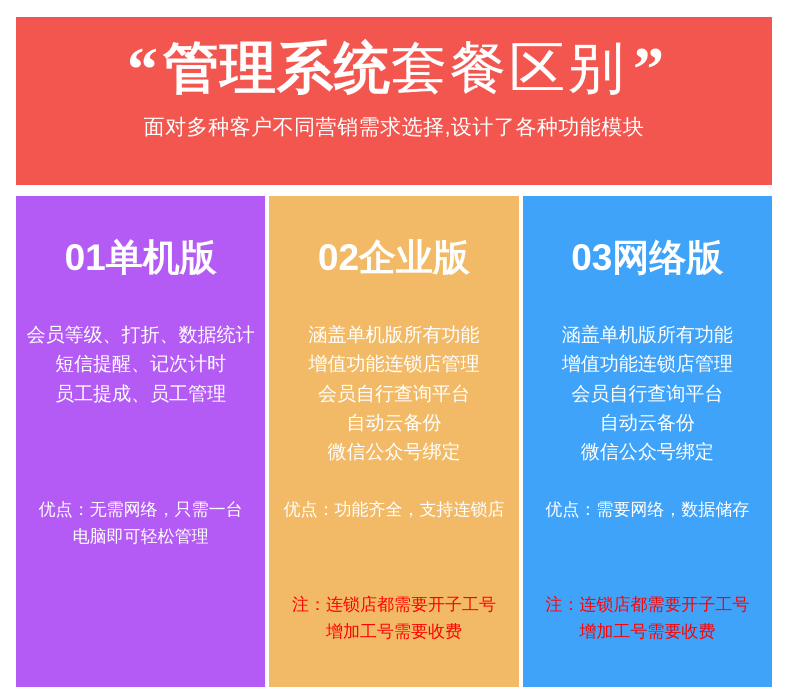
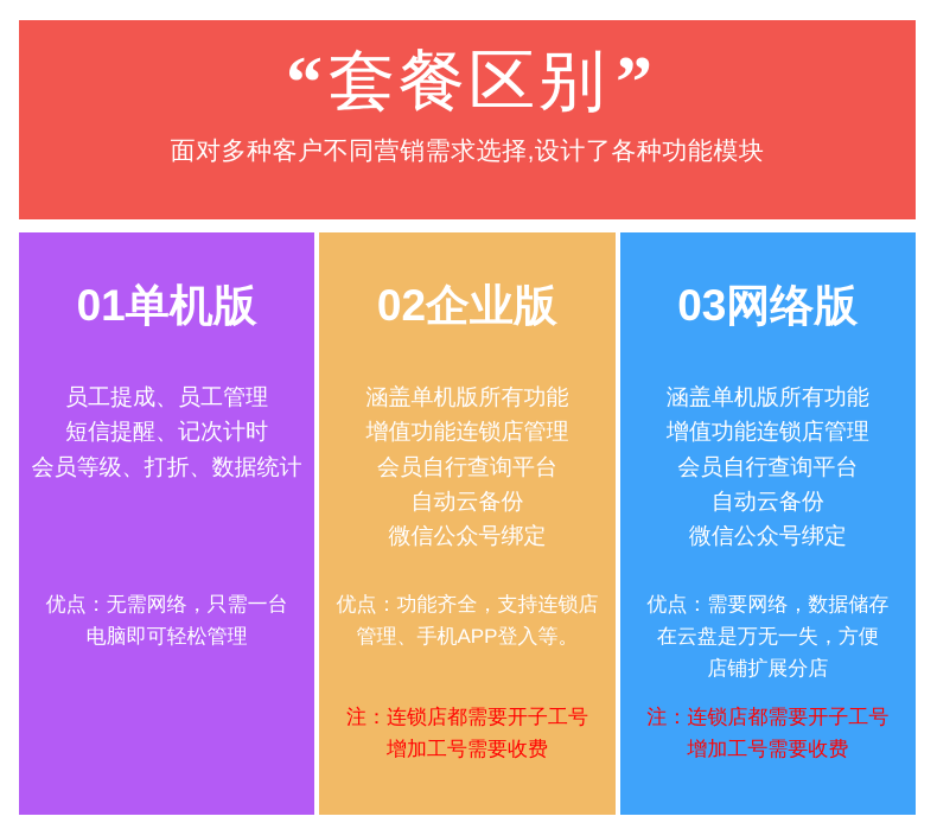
  “
- 管理系统
  套餐区别
  ”
  面对多种客户不同营销需求选择,设计了各种功能模块
  01单机版
- 会员等级、打折、数据统计
+ 员工提成、员工管理
  短信提醒、记次计时
- 员工提成、员工管理
+ 会员等级、打折、数据统计
  优点：无需网络，只需一台
  电脑即可轻松管理
  02企业版
  涵盖单机版所有功能
  增值功能连锁店管理
  会员自行查询平台
  自动云备份
  微信公众号绑定
  优点：功能齐全，支持连锁店
+ 管理、手机APP登入等。
  注：连锁店都需要开子工号
  增加工号需要收费
  03网络版
  涵盖单机版所有功能
  增值功能连锁店管理
  会员自行查询平台
  自动云备份
  微信公众号绑定
  优点：需要网络，数据储存
+ 在云盘是万无一失，方便
+ 店铺扩展分店
  注：连锁店都需要开子工号
  增加工号需要收费
